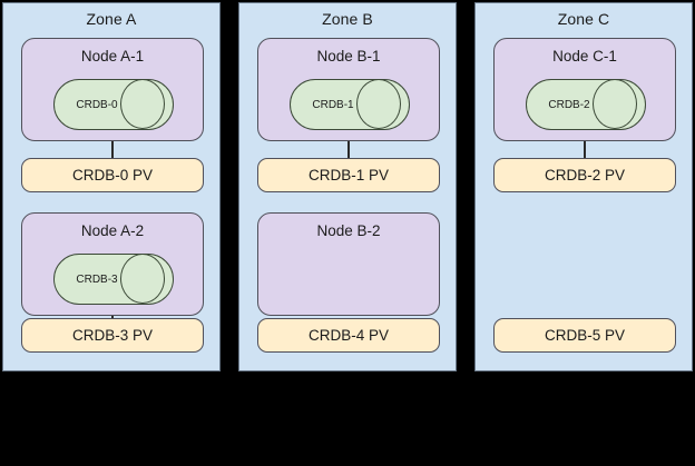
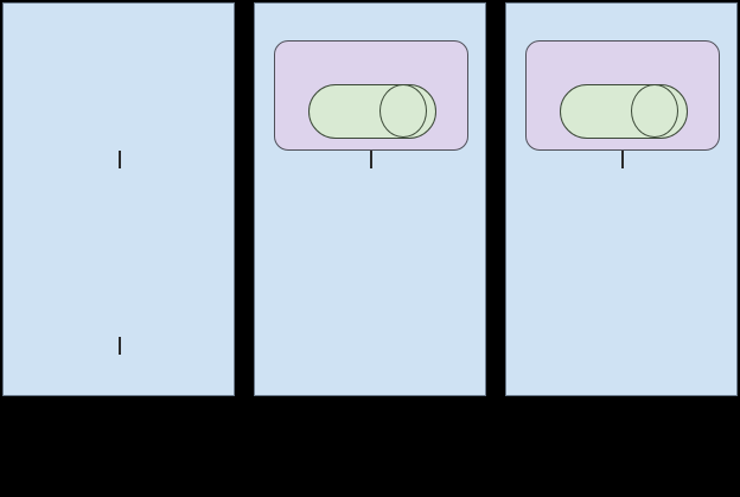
- Zone A
- Node A-1
- CRDB-0
- CRDB-0 PV
- Node A-2
- CRDB-3
- CRDB-3 PV
- Zone B
- Node B-1
- CRDB-1
- CRDB-1 PV
- Node B-2
- CRDB-4 PV
- Zone C
- Node C-1
- CRDB-2
- CRDB-2 PV
- CRDB-5 PV
